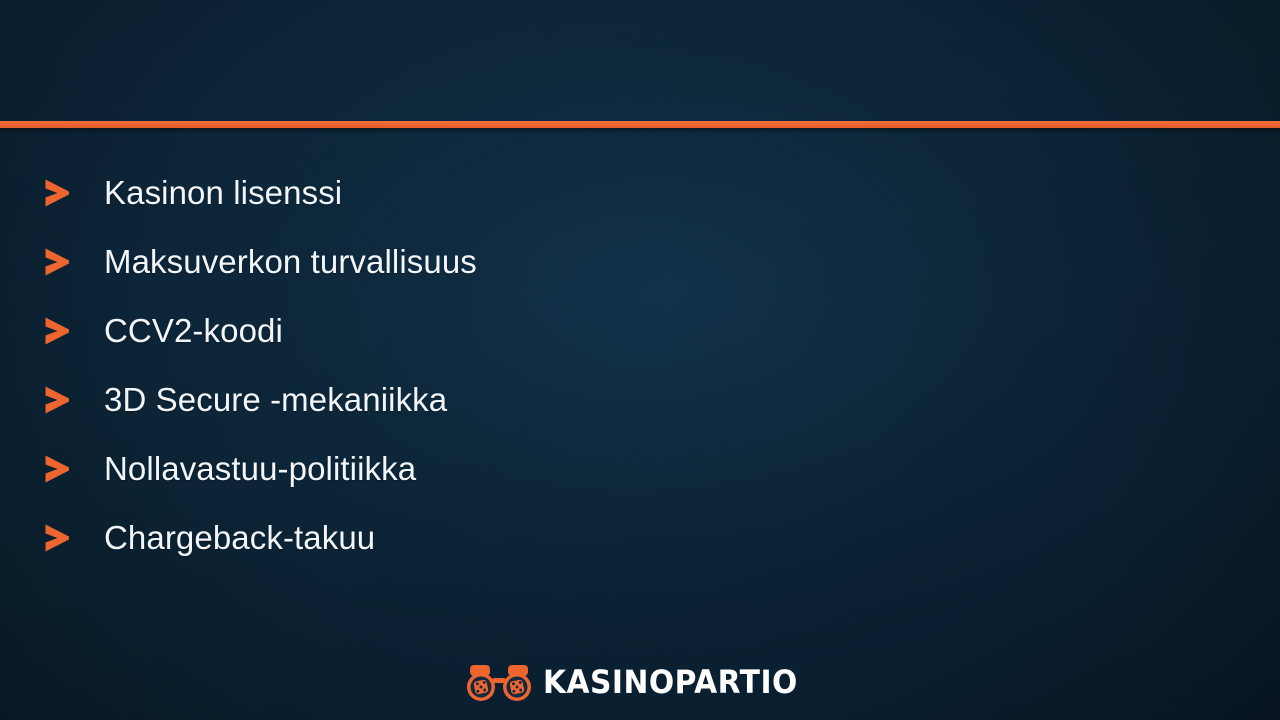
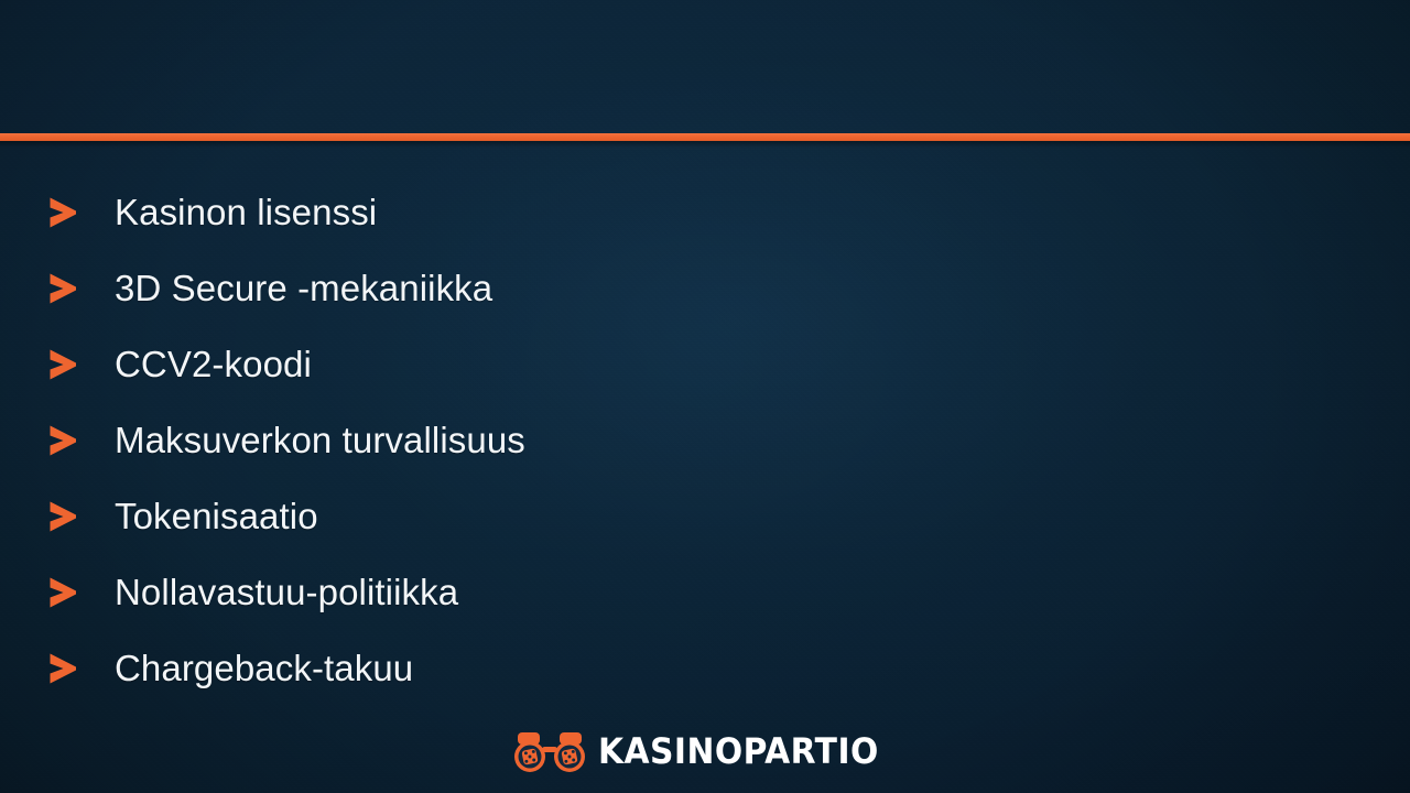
  Kasinon lisenssi
- Maksuverkon turvallisuus
+ 3D Secure -mekaniikka
  CCV2-koodi
- 3D Secure -mekaniikka
+ Maksuverkon turvallisuus
+ Tokenisaatio
  Nollavastuu-politiikka
  Chargeback-takuu
  KASINOPARTIO
